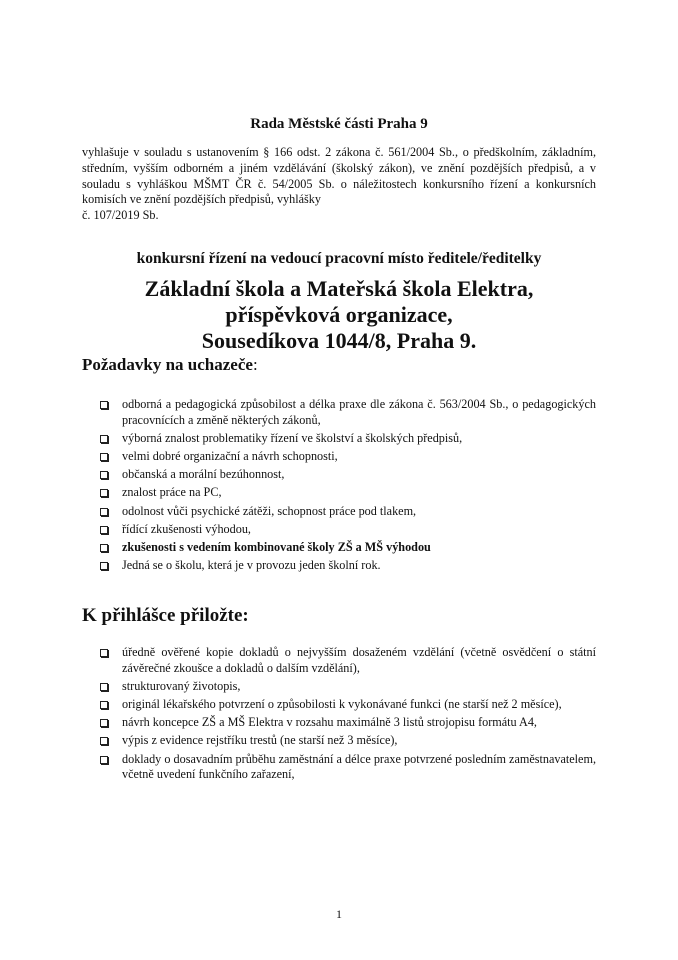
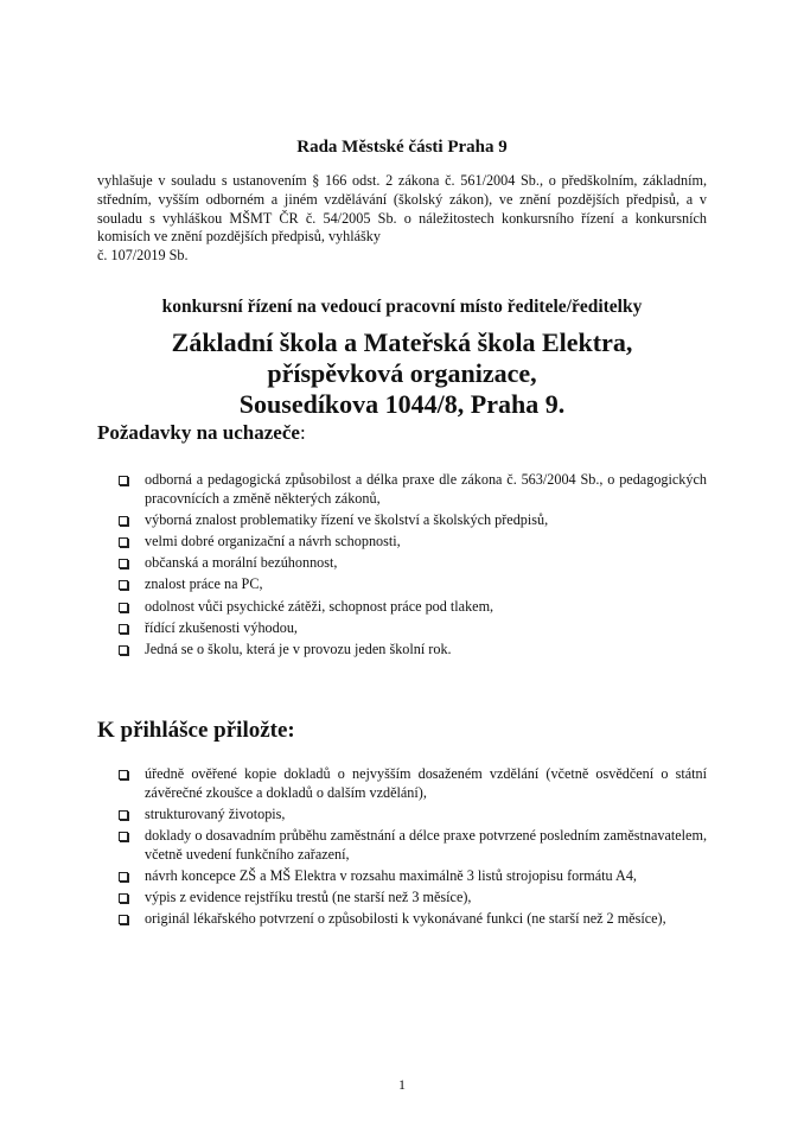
  Rada Městské části Praha 9
  vyhlašuje v souladu s ustanovením § 166 odst. 2 zákona č. 561/2004 Sb., o předškolním, základním, středním, vyšším odborném a jiném vzdělávání (školský zákon), ve znění pozdějších předpisů, a v souladu s vyhláškou MŠMT ČR č. 54/2005 Sb. o náležitostech konkursního řízení a konkursních komisích ve znění pozdějších předpisů, vyhlášky
  č. 107/2019 Sb.
  konkursní řízení na vedoucí pracovní místo ředitele/ředitelky
  Základní škola a Mateřská škola Elektra,
  příspěvková organizace,
  Sousedíkova 1044/8, Praha 9.
  Požadavky na uchazeče:
  odborná a pedagogická způsobilost a délka praxe dle zákona č. 563/2004 Sb., o pedagogických pracovnících a změně některých zákonů,
  výborná znalost problematiky řízení ve školství a školských předpisů,
  velmi dobré organizační a návrh schopnosti,
  občanská a morální bezúhonnost,
  znalost práce na PC,
  odolnost vůči psychické zátěži, schopnost práce pod tlakem,
  řídící zkušenosti výhodou,
- zkušenosti s vedením kombinované školy ZŠ a MŠ výhodou
  Jedná se o školu, která je v provozu jeden školní rok.
  K přihlášce přiložte:
  úředně ověřené kopie dokladů o nejvyšším dosaženém vzdělání (včetně osvědčení o státní závěrečné zkoušce a dokladů o dalším vzdělání),
  strukturovaný životopis,
- originál lékařského potvrzení o způsobilosti k vykonávané funkci (ne starší než 2 měsíce),
+ doklady o dosavadním průběhu zaměstnání a délce praxe potvrzené posledním zaměstnavatelem, včetně uvedení funkčního zařazení,
  návrh koncepce ZŠ a MŠ Elektra v rozsahu maximálně 3 listů strojopisu formátu A4,
  výpis z evidence rejstříku trestů (ne starší než 3 měsíce),
- doklady o dosavadním průběhu zaměstnání a délce praxe potvrzené posledním zaměstnavatelem, včetně uvedení funkčního zařazení,
+ originál lékařského potvrzení o způsobilosti k vykonávané funkci (ne starší než 2 měsíce),
  1
